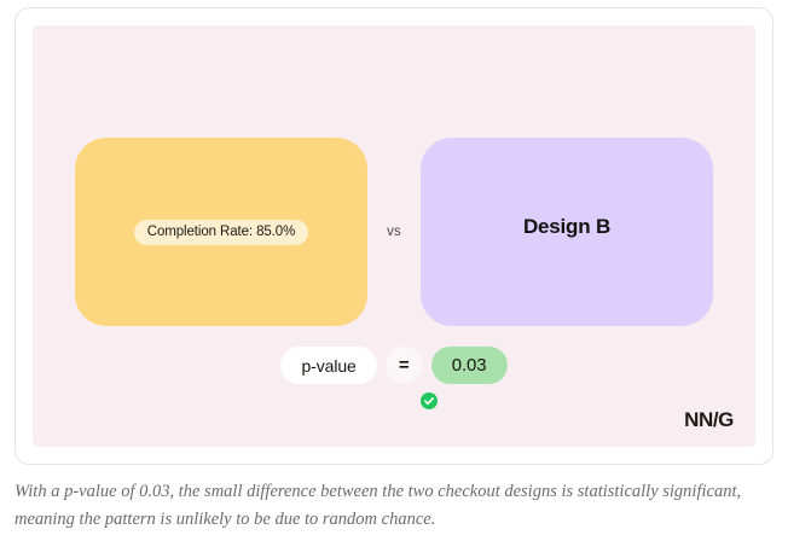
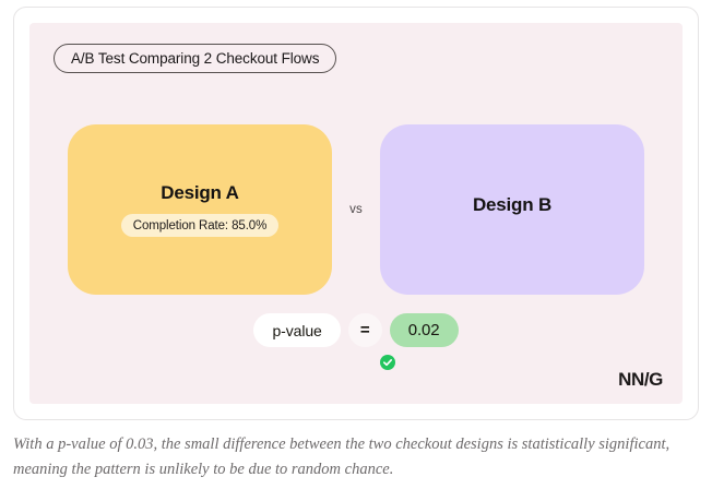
+ A/B Test Comparing 2 Checkout Flows
+ Design A
  Completion Rate: 85.0%
  vs
  Design B
  p-value
  =
- 0.03
+ 0.02
  NN/G
  With a p-value of 0.03, the small difference between the two checkout designs is statistically significant, meaning the pattern is unlikely to be due to random chance.
